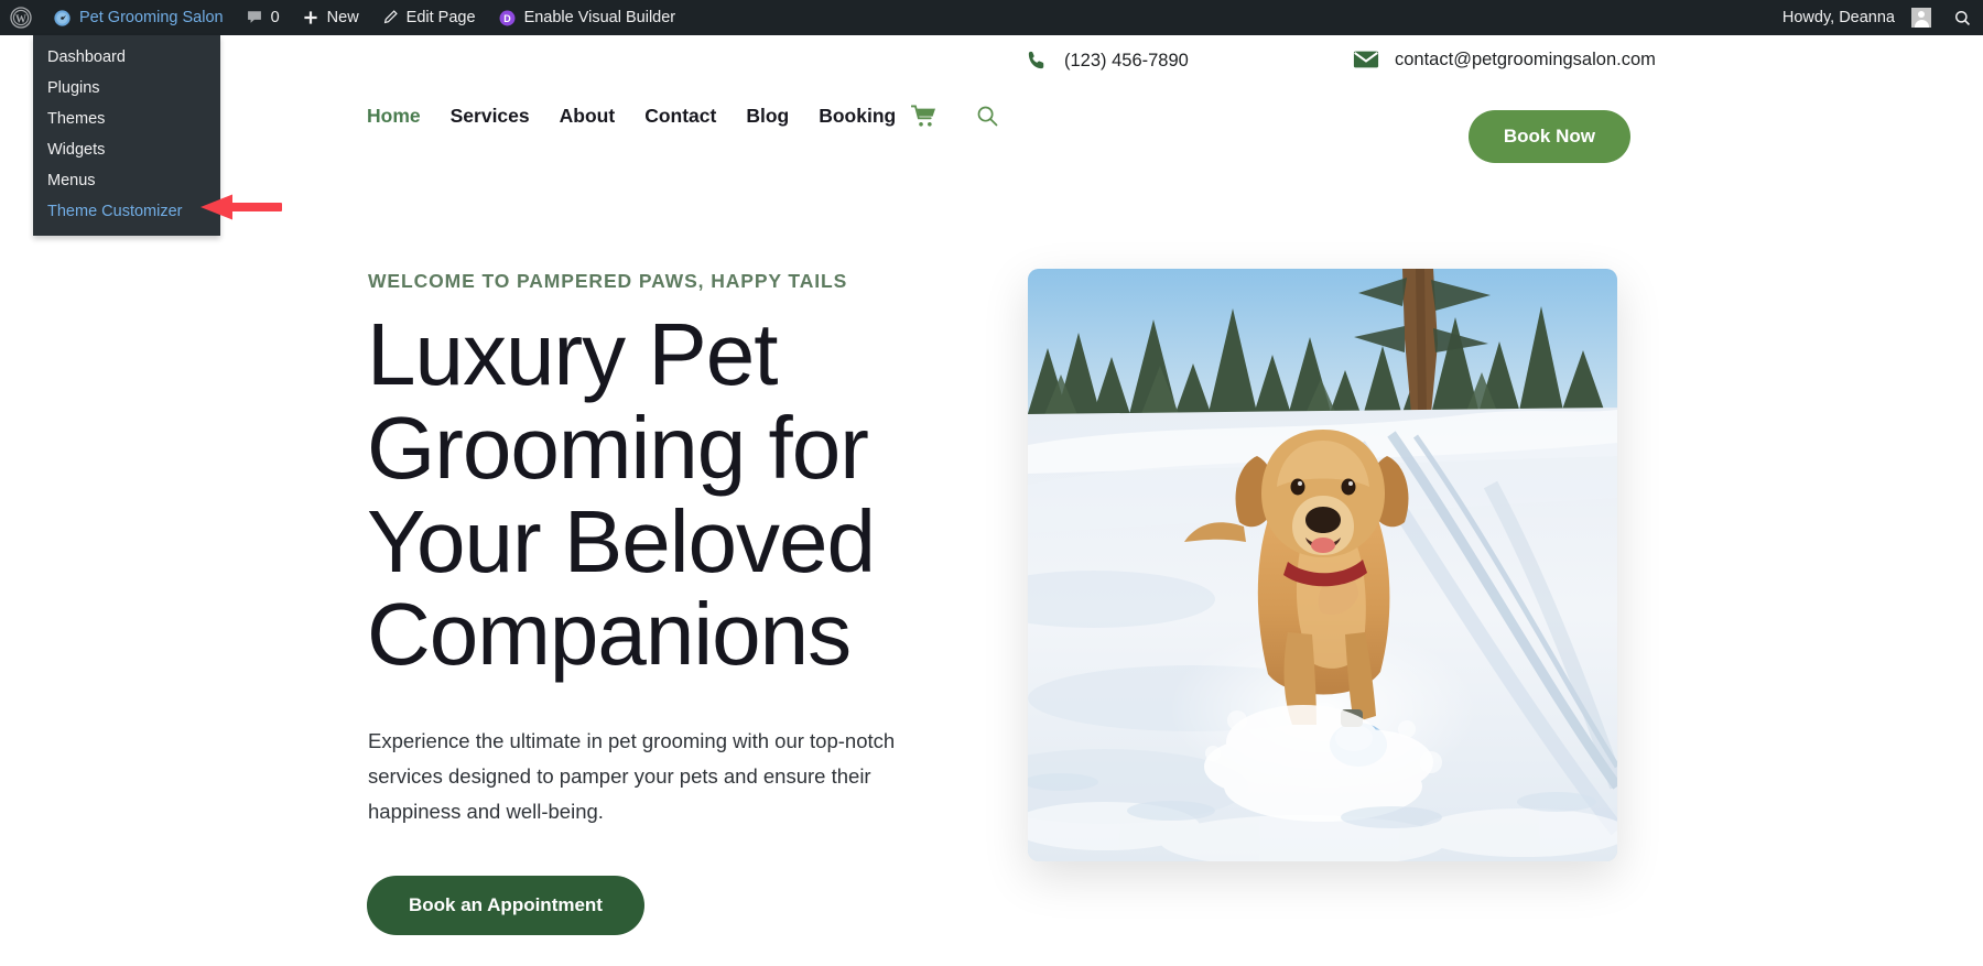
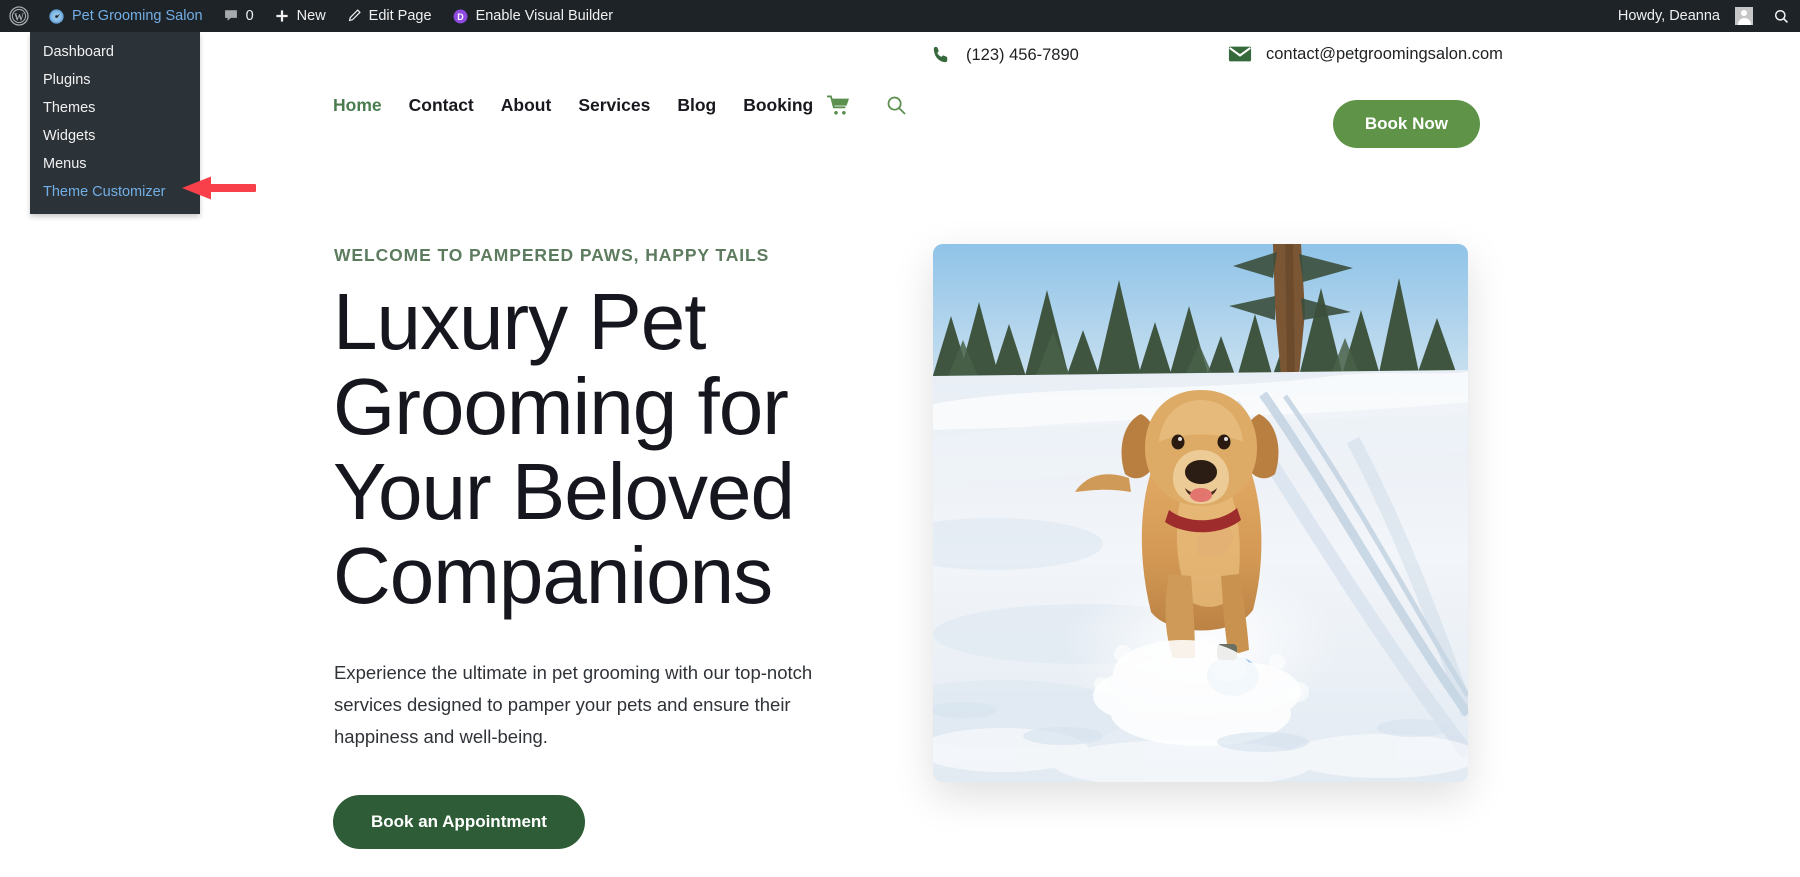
  W
  Pet Grooming Salon
  0
  New
  Edit Page
  D
  Enable Visual Builder
  Howdy, Deanna
  Dashboard
  Plugins
  Themes
  Widgets
  Menus
  Theme Customizer
  (123) 456-7890
  contact@petgroomingsalon.com
  Home
- Services
+ Contact
  About
- Contact
+ Services
  Blog
  Booking
  Book Now
  WELCOME TO PAMPERED PAWS, HAPPY TAILS
  Luxury Pet Grooming for Your Beloved Companions
  Experience the ultimate in pet grooming with our top-notch services designed to pamper your pets and ensure their happiness and well-being.
  Book an Appointment
